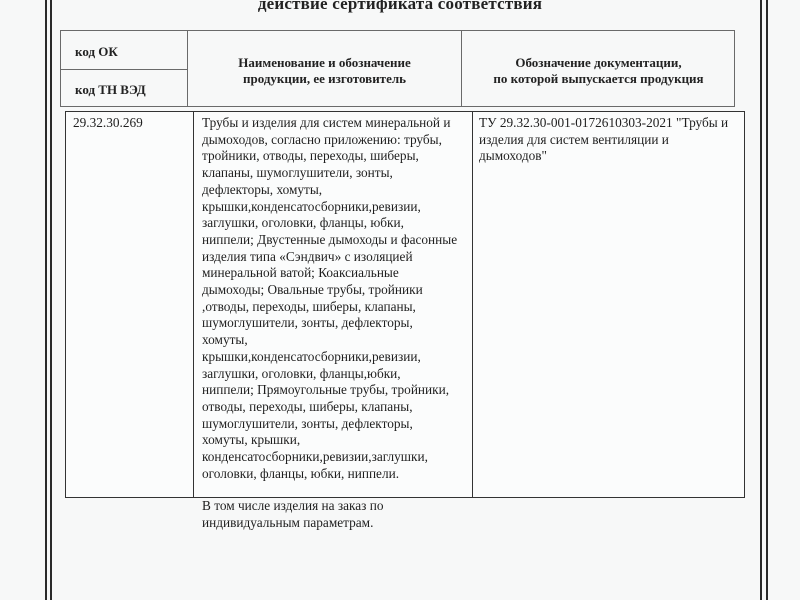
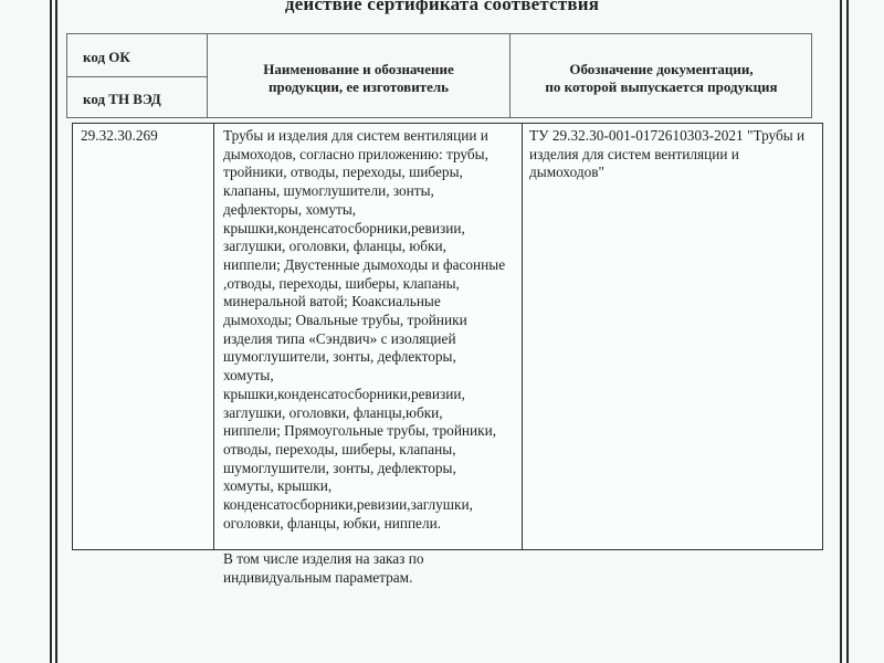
  действие сертификата соответствия
  код ОК
  код ТН ВЭД
  Наименование и обозначение
  продукции, ее изготовитель
  Обозначение документации,
  по которой выпускается продукция
  29.32.30.269
- Трубы и изделия для систем минеральной и
+ Трубы и изделия для систем вентиляции и
  дымоходов, согласно приложению: трубы,
  тройники, отводы, переходы, шиберы,
  клапаны, шумоглушители, зонты,
  дефлекторы, хомуты,
  крышки,конденсатосборники,ревизии,
  заглушки, оголовки, фланцы, юбки,
  ниппели; Двустенные дымоходы и фасонные
- изделия типа «Сэндвич» с изоляцией
+ ,отводы, переходы, шиберы, клапаны,
  минеральной ватой; Коаксиальные
  дымоходы; Овальные трубы, тройники
- ,отводы, переходы, шиберы, клапаны,
+ изделия типа «Сэндвич» с изоляцией
  шумоглушители, зонты, дефлекторы,
  хомуты,
  крышки,конденсатосборники,ревизии,
  заглушки, оголовки, фланцы,юбки,
  ниппели; Прямоугольные трубы, тройники,
  отводы, переходы, шиберы, клапаны,
  шумоглушители, зонты, дефлекторы,
  хомуты, крышки,
  конденсатосборники,ревизии,заглушки,
  оголовки, фланцы, юбки, ниппели.
  В том числе изделия на заказ по
  индивидуальным параметрам.
  ТУ 29.32.30-001-0172610303-2021 "Трубы и
  изделия для систем вентиляции и
  дымоходов"
